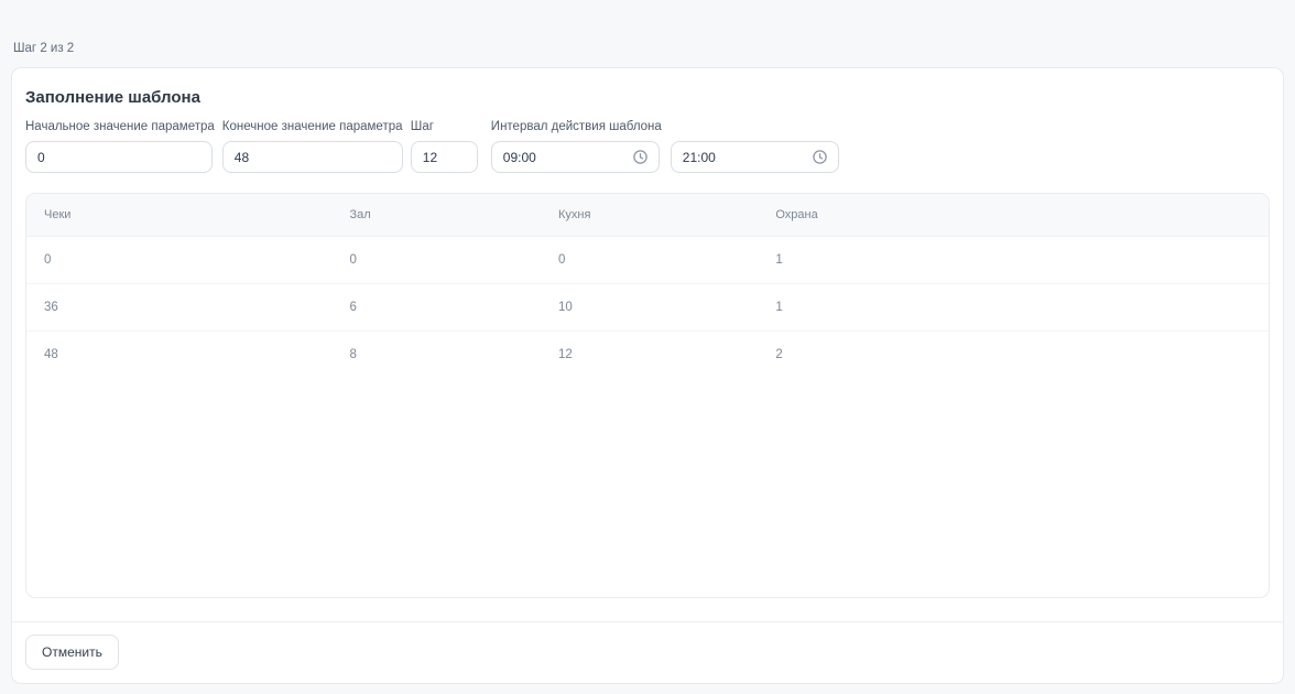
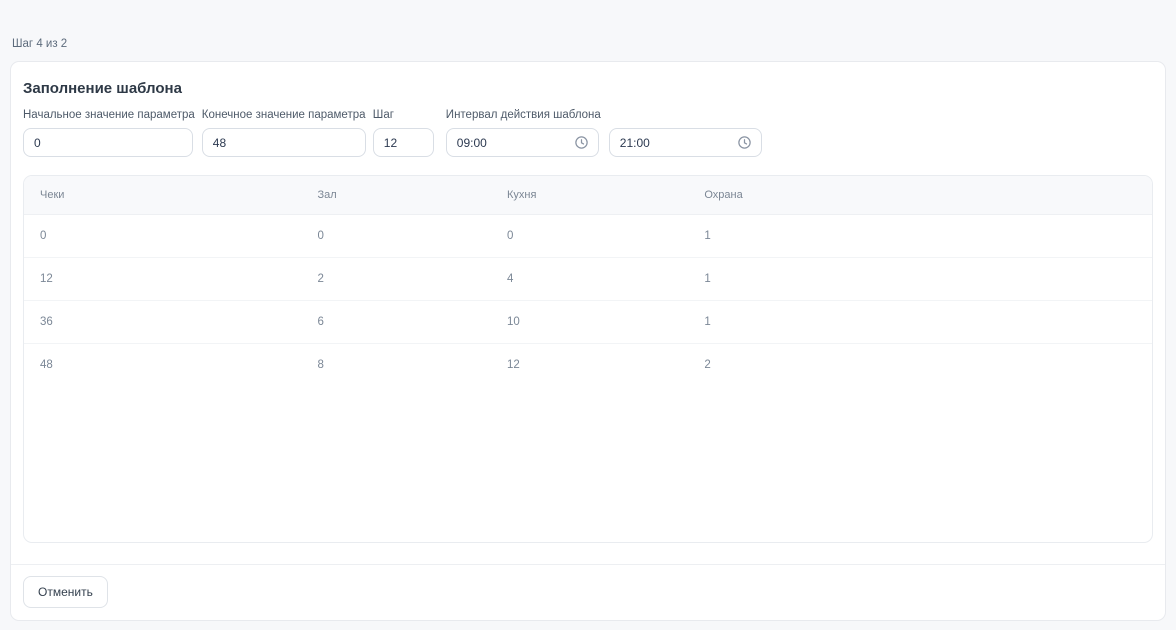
- Шаг 2 из 2
+ Шаг 4 из 2
  Заполнение шаблона
  Начальное значение параметра
  0
  Конечное значение параметра
  48
  Шаг
  12
  Интервал действия шаблона
  09:00
  21:00
  Чеки	Зал	Кухня	Охрана
  0	0	0	1
+ 12	2	4	1
  36	6	10	1
  48	8	12	2
  Отменить
